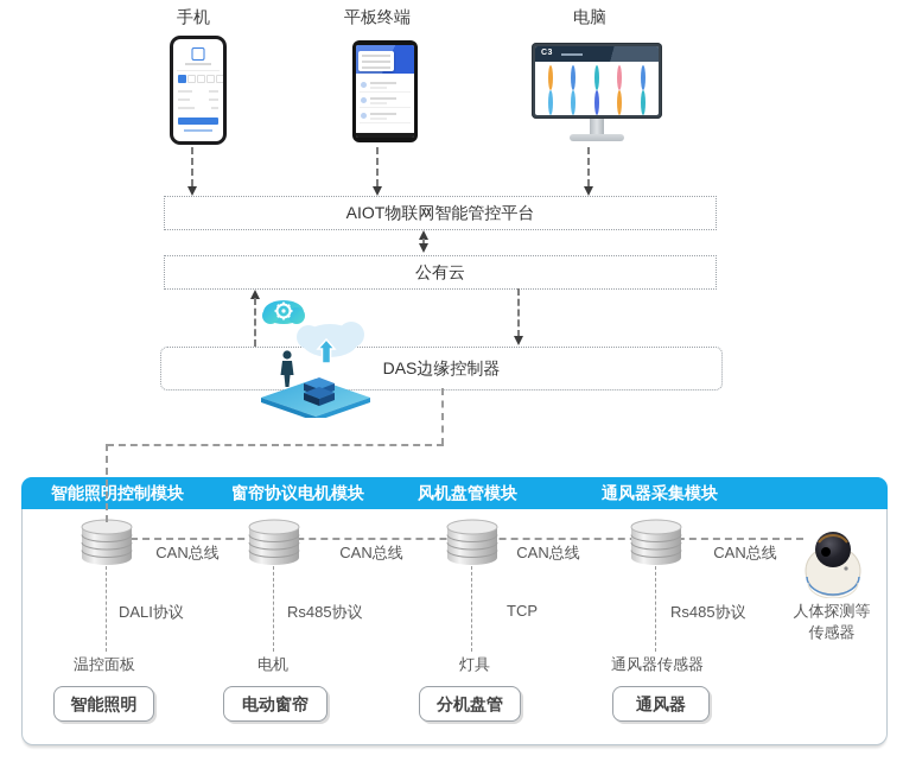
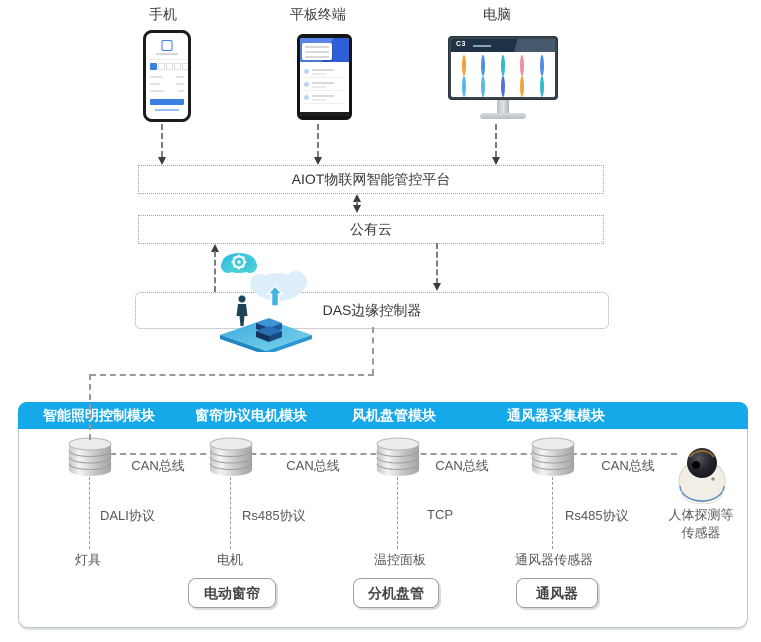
  手机
  平板终端
  电脑
  AIOT物联网智能管控平台
  公有云
  DAS边缘控制器
  智能照明控制模块
  窗帘协议电机模块
  风机盘管模块
  通风器采集模块
  CAN总线
  CAN总线
  CAN总线
  CAN总线
  DALI协议
  Rs485协议
  TCP
  Rs485协议
- 温控面板
+ 灯具
  电机
- 灯具
+ 温控面板
  通风器传感器
- 智能照明
  电动窗帘
  分机盘管
  通风器
  人体探测等
  传感器
